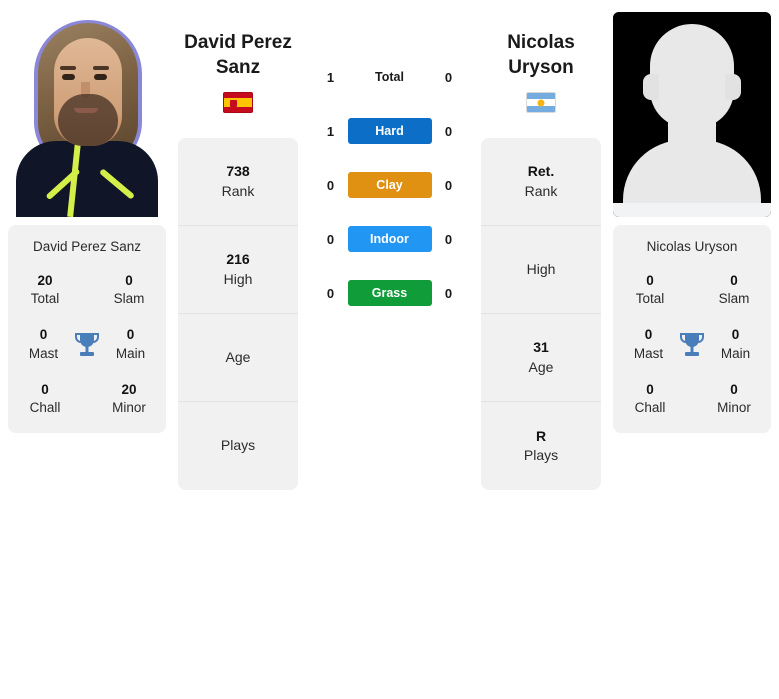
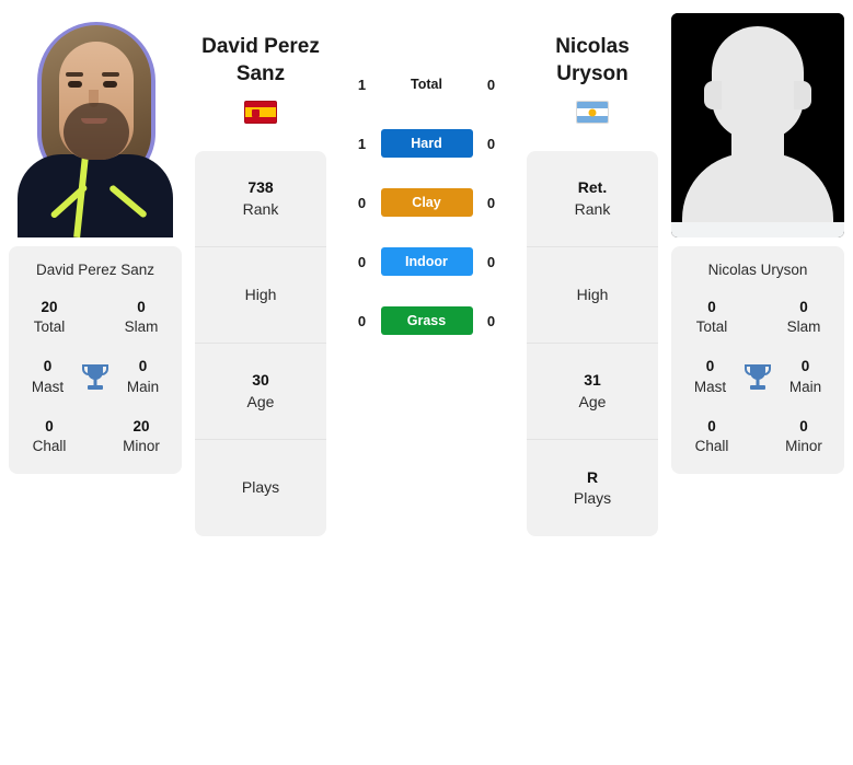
  David Perez Sanz
  20
  Total
  0
  Slam
  0
  Mast
  0
  Main
  0
  Chall
  20
  Minor
  David Perez
  Sanz
  738
  Rank
- 216
  High
+ 30
  Age
  Plays
  1
  Total
  0
  1
  Hard
  0
  0
  Clay
  0
  0
  Indoor
  0
  0
  Grass
  0
  Nicolas
  Uryson
  Ret.
  Rank
  High
  31
  Age
  R
  Plays
  Nicolas Uryson
  0
  Total
  0
  Slam
  0
  Mast
  0
  Main
  0
  Chall
  0
  Minor
